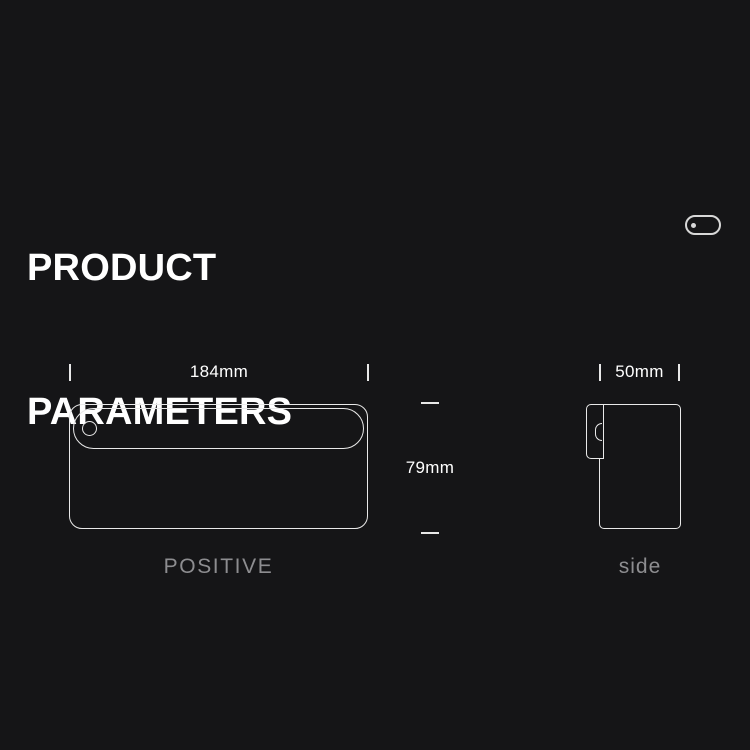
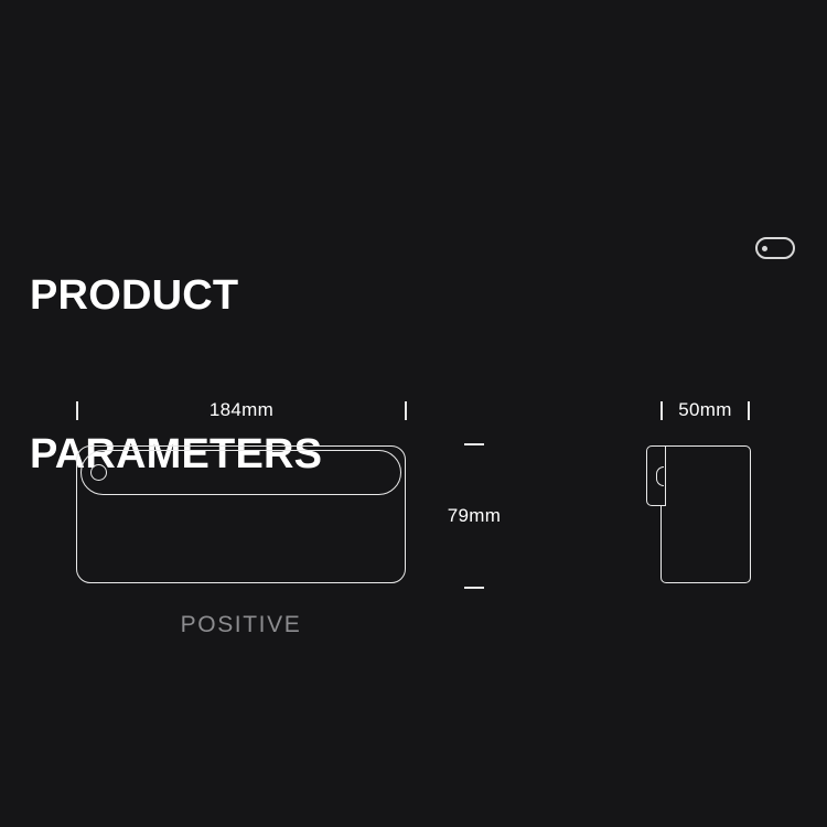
  PRODUCT
  PARAMETERS
  184mm
  50mm
  79mm
  POSITIVE
- side
